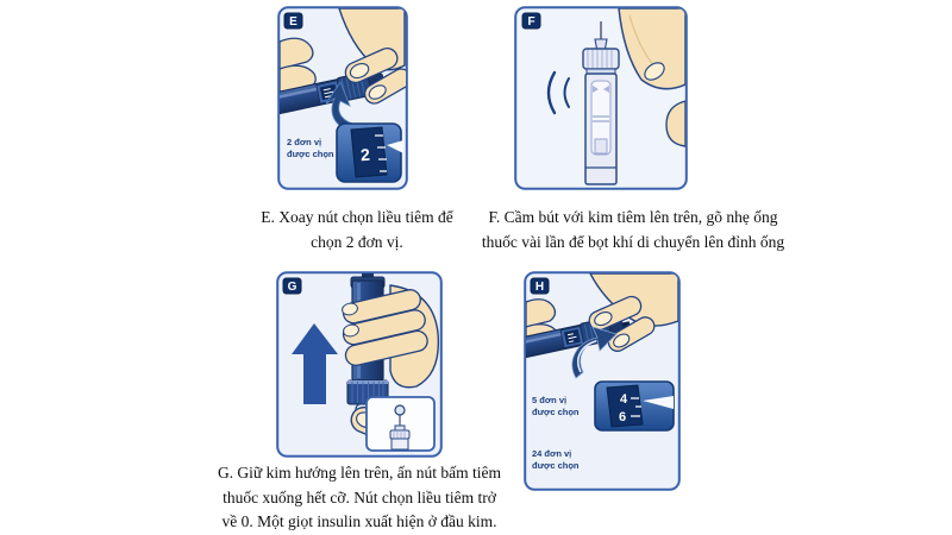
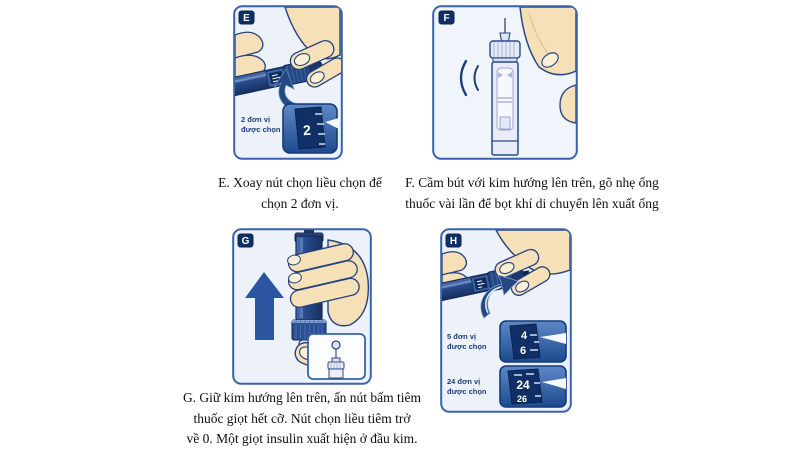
  2 đơn vị
  được chọn
  E
  F
- E. Xoay nút chọn liều tiêm để
+ E. Xoay nút chọn liều chọn để
  chọn 2 đơn vị.
- F. Cầm bút với kim tiêm lên trên, gõ nhẹ ống
+ F. Cầm bút với kim hướng lên trên, gõ nhẹ ống
- thuốc vài lần để bọt khí di chuyển lên đỉnh ống
+ thuốc vài lần để bọt khí di chuyển lên xuất ống
  G
  4
  6
  5 đơn vị
  được chọn
+ 24
+ 26
  24 đơn vị
  được chọn
  H
  G. Giữ kim hướng lên trên, ấn nút bấm tiêm
- thuốc xuống hết cỡ. Nút chọn liều tiêm trở
+ thuốc giọt hết cỡ. Nút chọn liều tiêm trở
  về 0. Một giọt insulin xuất hiện ở đầu kim.
